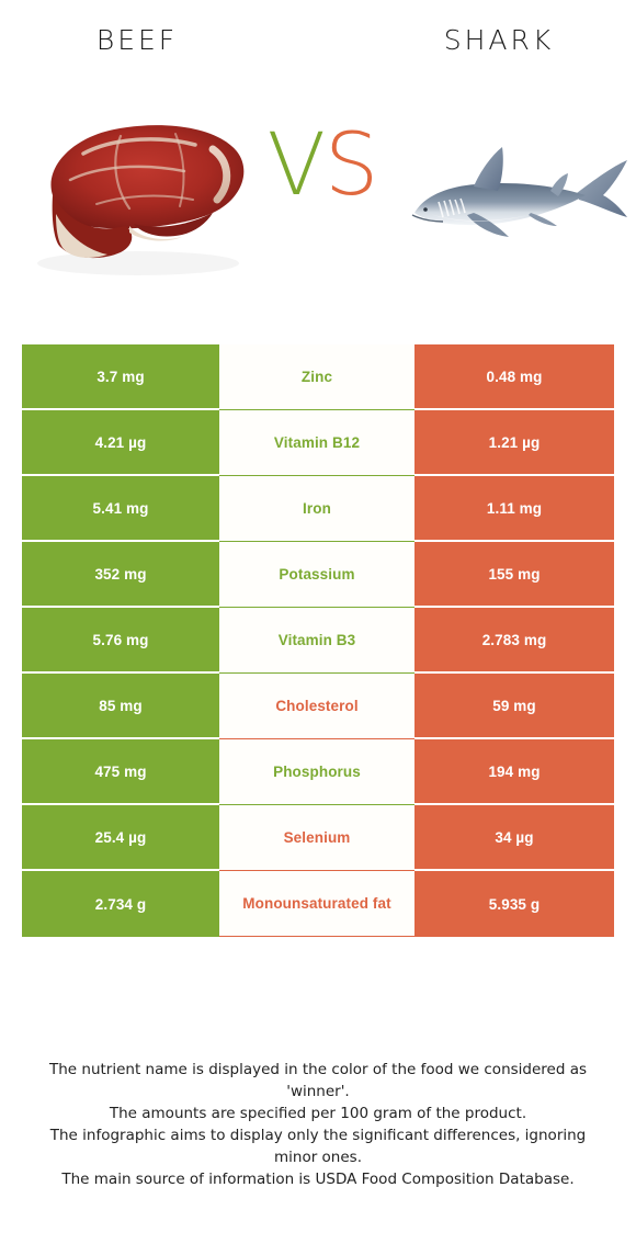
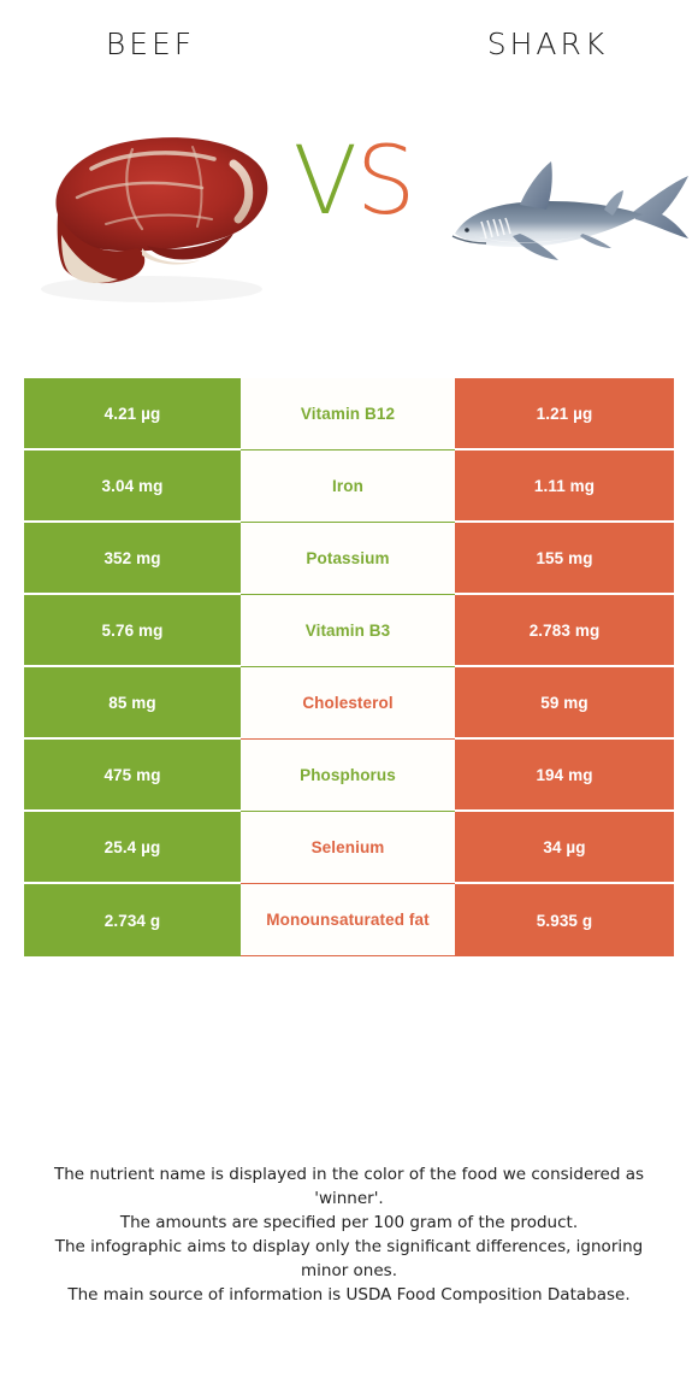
  BEEF
  SHARK
  VS
- 3.7 mg
- Zinc
- 0.48 mg
  4.21 µg
  Vitamin B12
  1.21 µg
- 5.41 mg
+ 3.04 mg
  Iron
  1.11 mg
  352 mg
  Potassium
  155 mg
  5.76 mg
  Vitamin B3
  2.783 mg
  85 mg
  Cholesterol
  59 mg
  475 mg
  Phosphorus
  194 mg
  25.4 µg
  Selenium
  34 µg
  2.734 g
  Monounsaturated fat
  5.935 g
  The nutrient name is displayed in the color of the food we considered as 'winner'.
  The amounts are specified per 100 gram of the product.
  The infographic aims to display only the significant differences, ignoring minor ones.
  The main source of information is USDA Food Composition Database.
